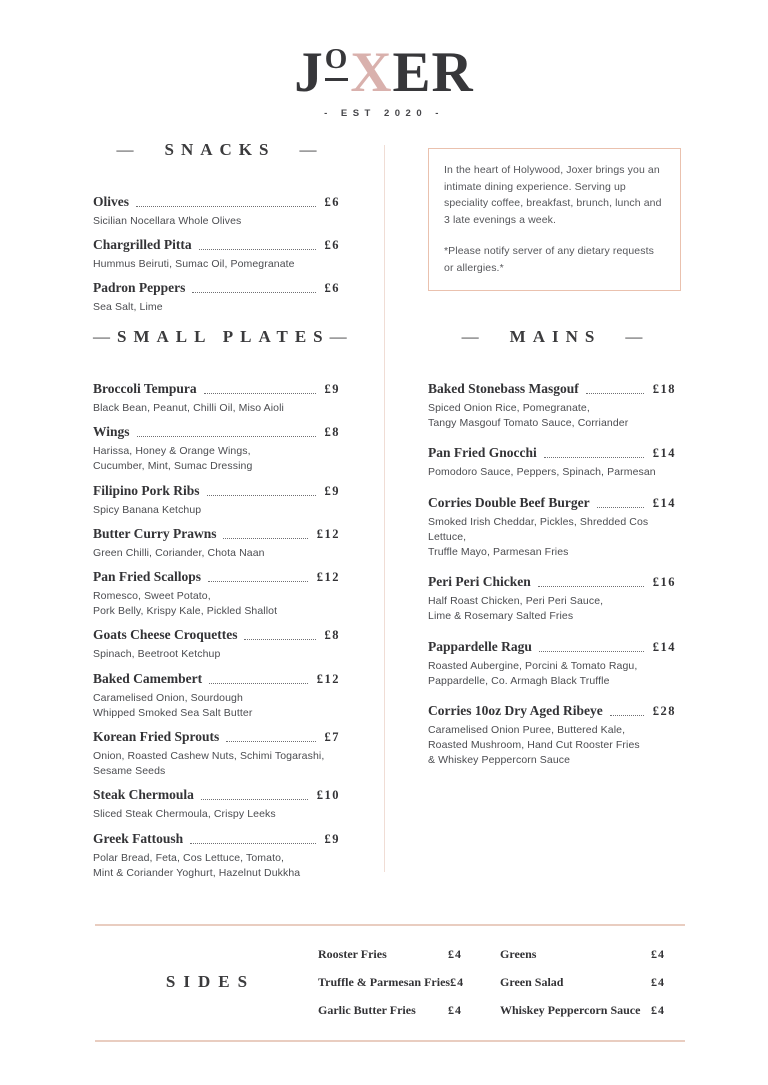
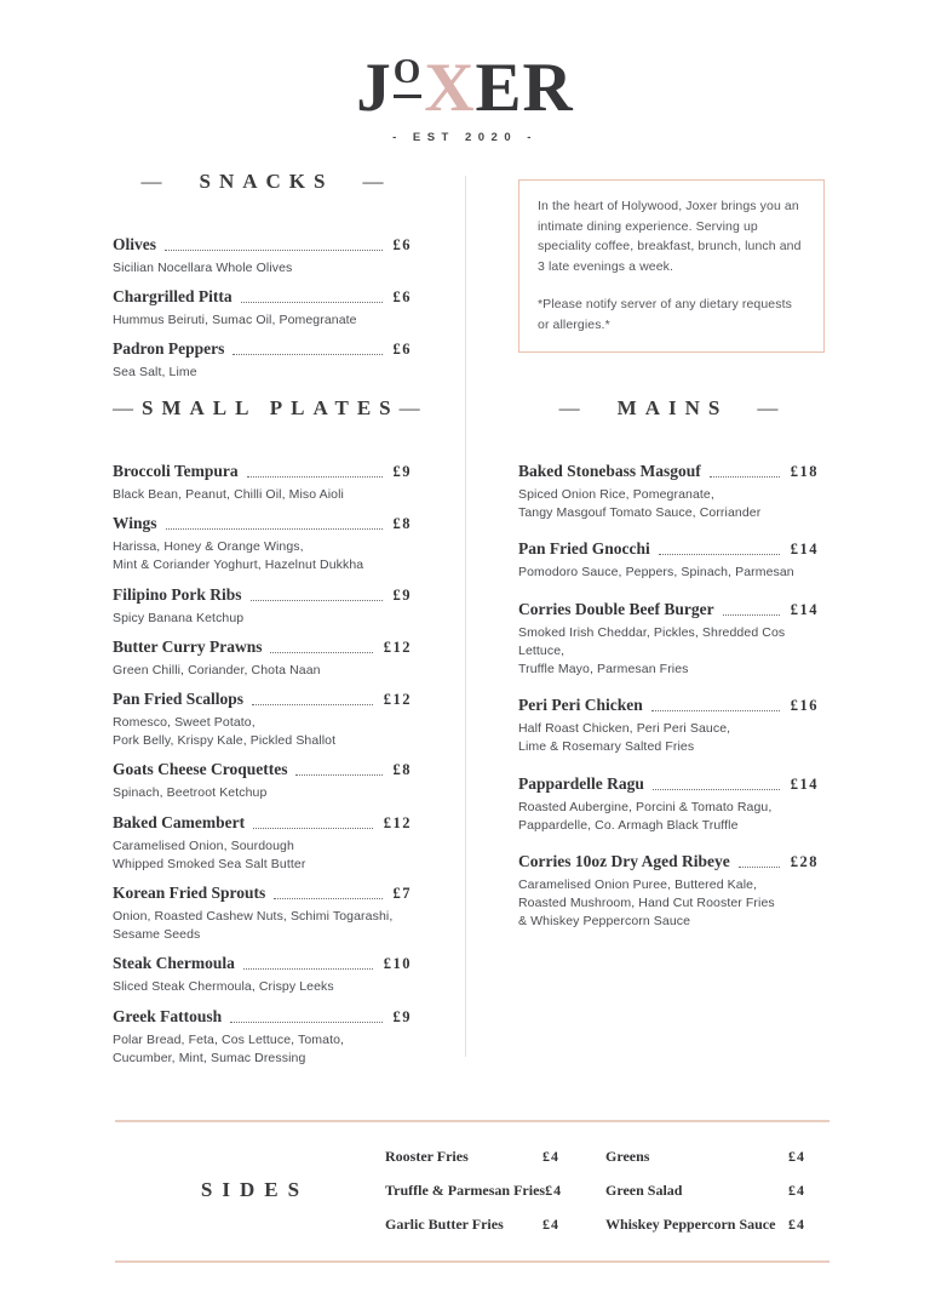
  JOXER
  - EST 2020 -
  —
  SNACKS
  —
  Olives
  £6
  Sicilian Nocellara Whole Olives
  Chargrilled Pitta
  £6
  Hummus Beiruti, Sumac Oil, Pomegranate
  Padron Peppers
  £6
  Sea Salt, Lime
  —
  SMALL PLATES
  —
  Broccoli Tempura
  £9
  Black Bean, Peanut, Chilli Oil, Miso Aioli
  Wings
  £8
  Harissa, Honey & Orange Wings,
- Cucumber, Mint, Sumac Dressing
+ Mint & Coriander Yoghurt, Hazelnut Dukkha
  Filipino Pork Ribs
  £9
  Spicy Banana Ketchup
  Butter Curry Prawns
  £12
  Green Chilli, Coriander, Chota Naan
  Pan Fried Scallops
  £12
  Romesco, Sweet Potato,
  Pork Belly, Krispy Kale, Pickled Shallot
  Goats Cheese Croquettes
  £8
  Spinach, Beetroot Ketchup
  Baked Camembert
  £12
  Caramelised Onion, Sourdough
  Whipped Smoked Sea Salt Butter
  Korean Fried Sprouts
  £7
  Onion, Roasted Cashew Nuts, Schimi Togarashi,
  Sesame Seeds
  Steak Chermoula
  £10
  Sliced Steak Chermoula, Crispy Leeks
  Greek Fattoush
  £9
  Polar Bread, Feta, Cos Lettuce, Tomato,
- Mint & Coriander Yoghurt, Hazelnut Dukkha
+ Cucumber, Mint, Sumac Dressing
  In the heart of Holywood, Joxer brings you an intimate dining experience. Serving up speciality coffee, breakfast, brunch, lunch and 3 late evenings a week.
  *Please notify server of any dietary requests or allergies.*
  —
  MAINS
  —
  Baked Stonebass Masgouf
  £18
  Spiced Onion Rice, Pomegranate,
  Tangy Masgouf Tomato Sauce, Corriander
  Pan Fried Gnocchi
  £14
  Pomodoro Sauce, Peppers, Spinach, Parmesan
  Corries Double Beef Burger
  £14
  Smoked Irish Cheddar, Pickles, Shredded Cos Lettuce,
  Truffle Mayo, Parmesan Fries
  Peri Peri Chicken
  £16
  Half Roast Chicken, Peri Peri Sauce,
  Lime & Rosemary Salted Fries
  Pappardelle Ragu
  £14
  Roasted Aubergine, Porcini & Tomato Ragu,
  Pappardelle, Co. Armagh Black Truffle
  Corries 10oz Dry Aged Ribeye
  £28
  Caramelised Onion Puree, Buttered Kale,
  Roasted Mushroom, Hand Cut Rooster Fries
  & Whiskey Peppercorn Sauce
  SIDES
  Rooster Fries
  £4
  Truffle & Parmesan Fries
  £4
  Garlic Butter Fries
  £4
  Greens
  £4
  Green Salad
  £4
  Whiskey Peppercorn Sauce
  £4
